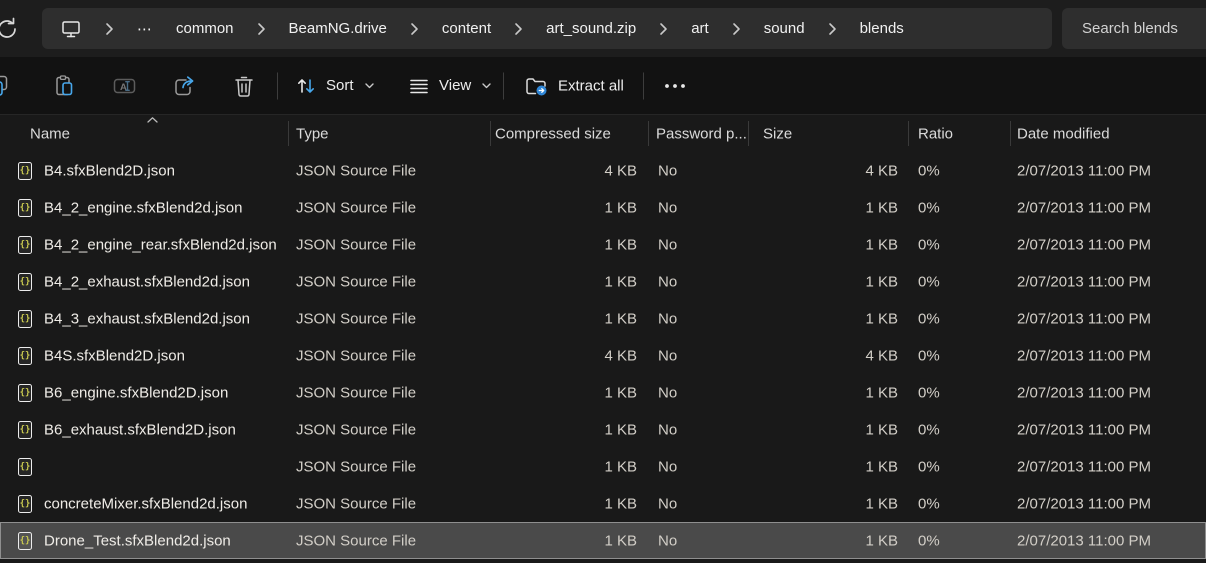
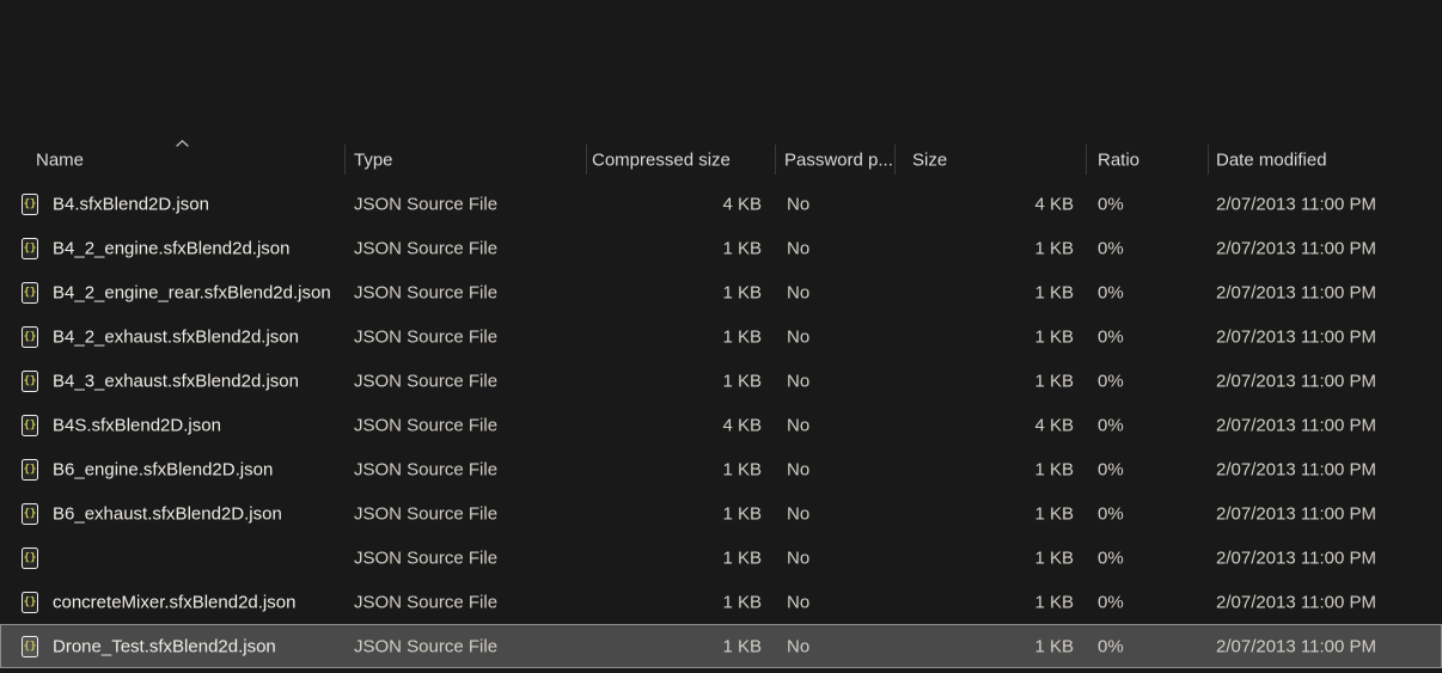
- ⋯
- common
- BeamNG.drive
- content
- art_sound.zip
- art
- sound
- blends
- Search blends
- A
- Sort
- View
- Extract all
  Name
  Type
  Compressed size
  Password p...
  Size
  Ratio
  Date modified
  {}
  B4.sfxBlend2D.json
  JSON Source File
  4 KB
  No
  4 KB
  0%
  2/07/2013 11:00 PM
  {}
  B4_2_engine.sfxBlend2d.json
  JSON Source File
  1 KB
  No
  1 KB
  0%
  2/07/2013 11:00 PM
  {}
  B4_2_engine_rear.sfxBlend2d.json
  JSON Source File
  1 KB
  No
  1 KB
  0%
  2/07/2013 11:00 PM
  {}
  B4_2_exhaust.sfxBlend2d.json
  JSON Source File
  1 KB
  No
  1 KB
  0%
  2/07/2013 11:00 PM
  {}
  B4_3_exhaust.sfxBlend2d.json
  JSON Source File
  1 KB
  No
  1 KB
  0%
  2/07/2013 11:00 PM
  {}
  B4S.sfxBlend2D.json
  JSON Source File
  4 KB
  No
  4 KB
  0%
  2/07/2013 11:00 PM
  {}
  B6_engine.sfxBlend2D.json
  JSON Source File
  1 KB
  No
  1 KB
  0%
  2/07/2013 11:00 PM
  {}
  B6_exhaust.sfxBlend2D.json
  JSON Source File
  1 KB
  No
  1 KB
  0%
  2/07/2013 11:00 PM
  {}
  JSON Source File
  1 KB
  No
  1 KB
  0%
  2/07/2013 11:00 PM
  {}
  concreteMixer.sfxBlend2d.json
  JSON Source File
  1 KB
  No
  1 KB
  0%
  2/07/2013 11:00 PM
  {}
  Drone_Test.sfxBlend2d.json
  JSON Source File
  1 KB
  No
  1 KB
  0%
  2/07/2013 11:00 PM
